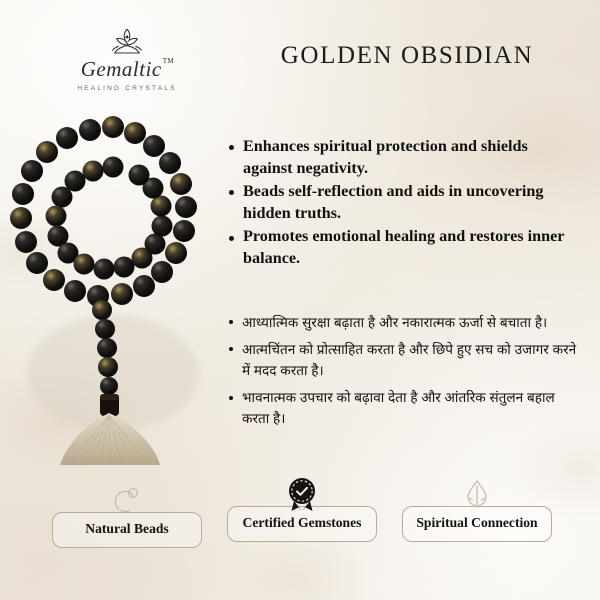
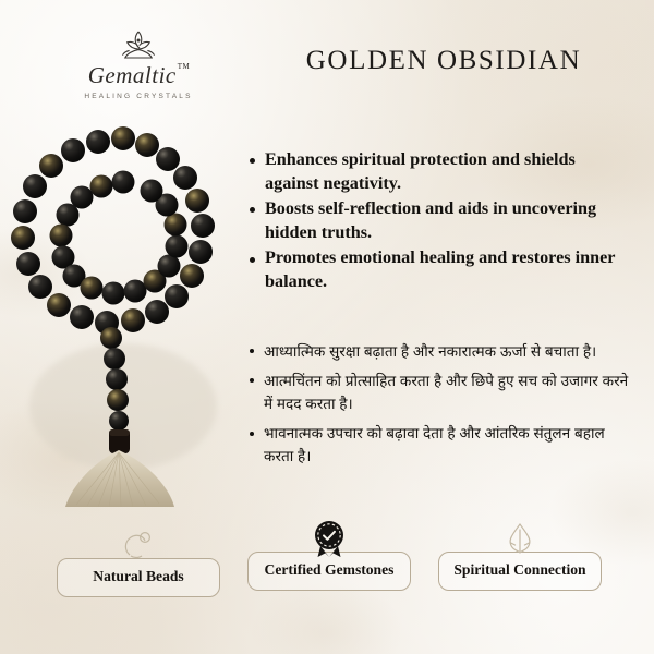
  Gemaltic TM
  GOLDEN OBSIDIAN
  Enhances spiritual protection and shields against negativity.
- Beads self-reflection and aids in uncovering hidden truths.
+ Boosts self-reflection and aids in uncovering hidden truths.
  Promotes emotional healing and restores inner balance.
  आध्यात्मिक सुरक्षा बढ़ाता है और नकारात्मक ऊर्जा से बचाता है।
  आत्मचिंतन को प्रोत्साहित करता है और छिपे हुए सच को उजागर करने में मदद करता है।
  भावनात्मक उपचार को बढ़ावा देता है और आंतरिक संतुलन बहाल करता है।
  Natural Beads
  Certified Gemstones
  Spiritual Connection
